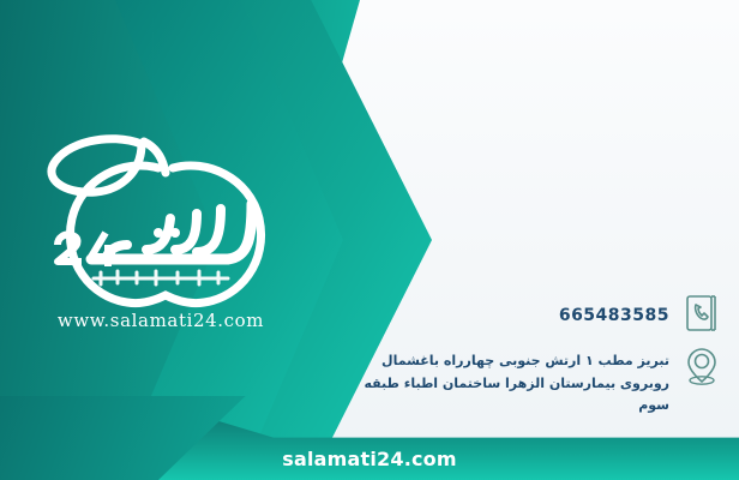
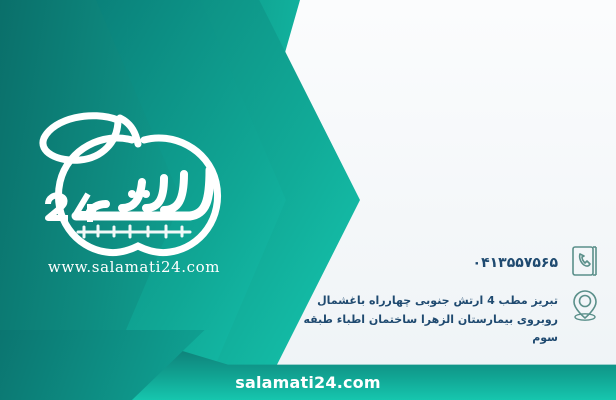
  www.salamati24.com
- 665483585
+ ۰۴۱۳۵۵۷۵۶۵
- تبریز مطب ۱ ارتش جنوبی چهارراه باغشمال روبروی بیمارستان الزهرا ساختمان اطباء طبقه سوم
+ تبریز مطب 4 ارتش جنوبی چهارراه باغشمال روبروی بیمارستان الزهرا ساختمان اطباء طبقه سوم
  salamati24.com
